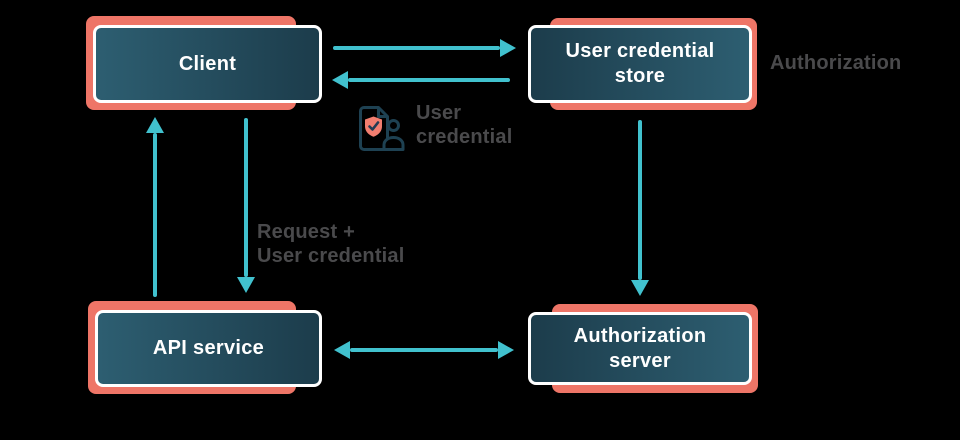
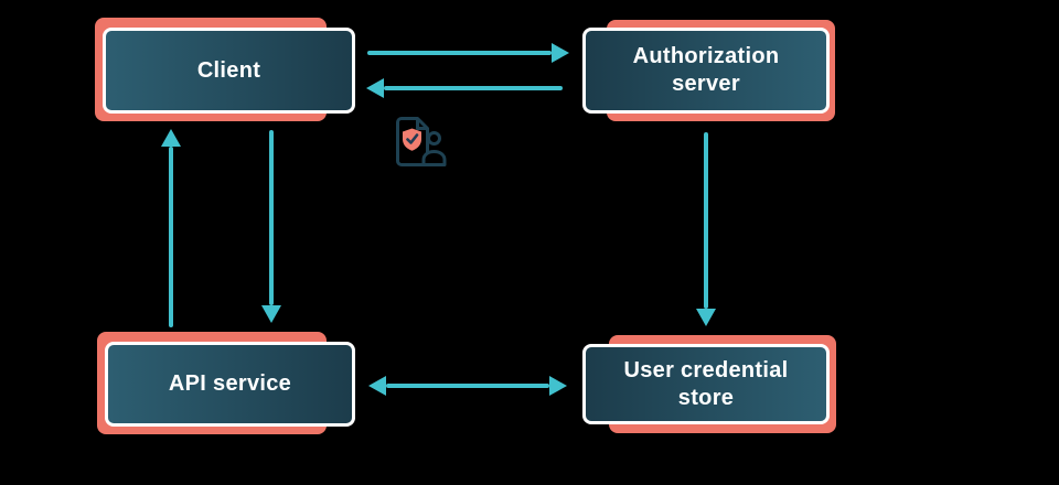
  Client
- User credential store
+ Authorization server
  API service
- Authorization server
+ User credential store
- Authorization
- User
- credential
- Request +
- User credential
